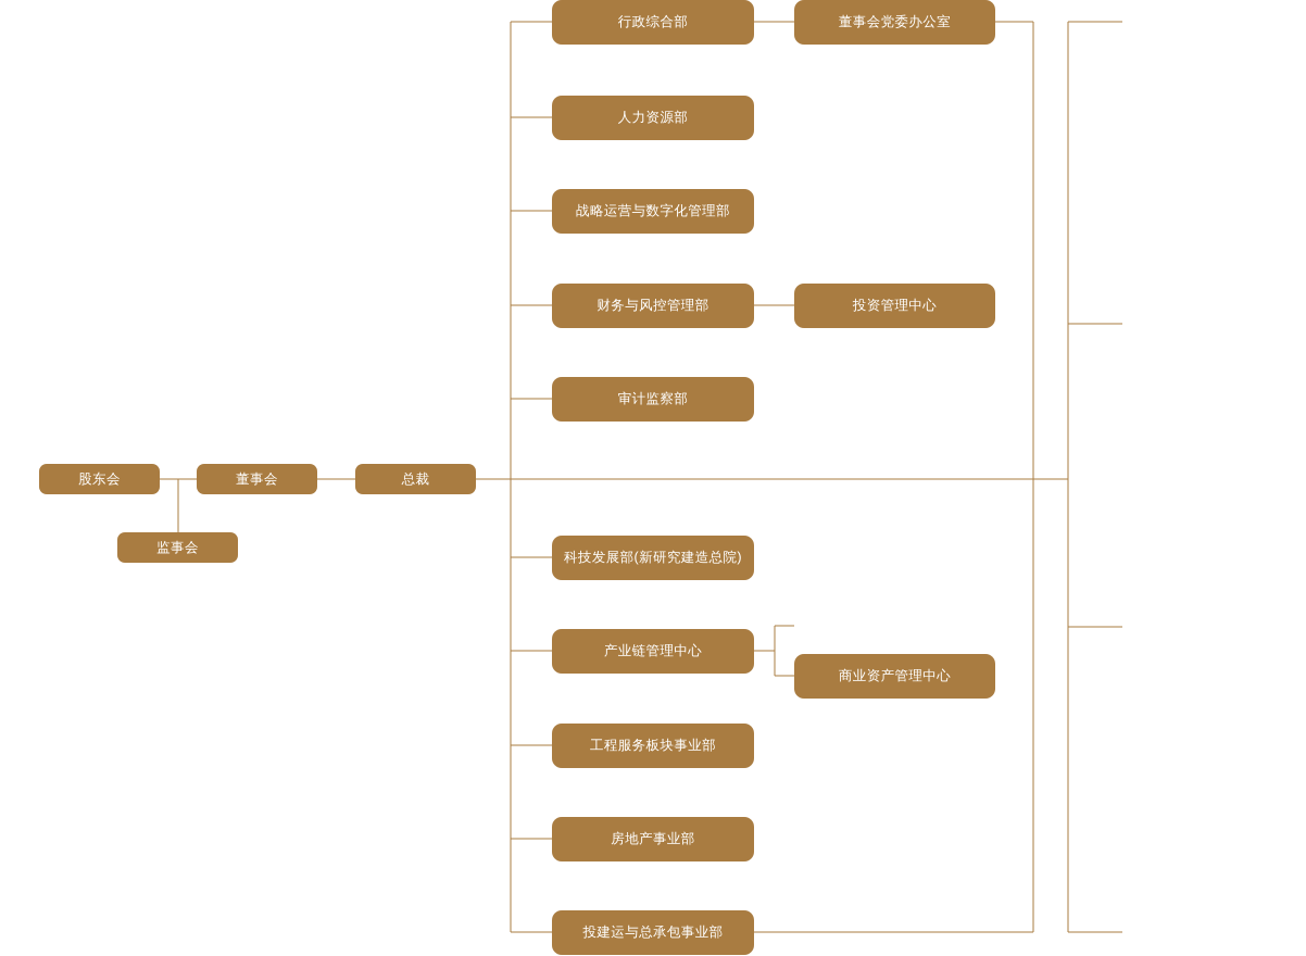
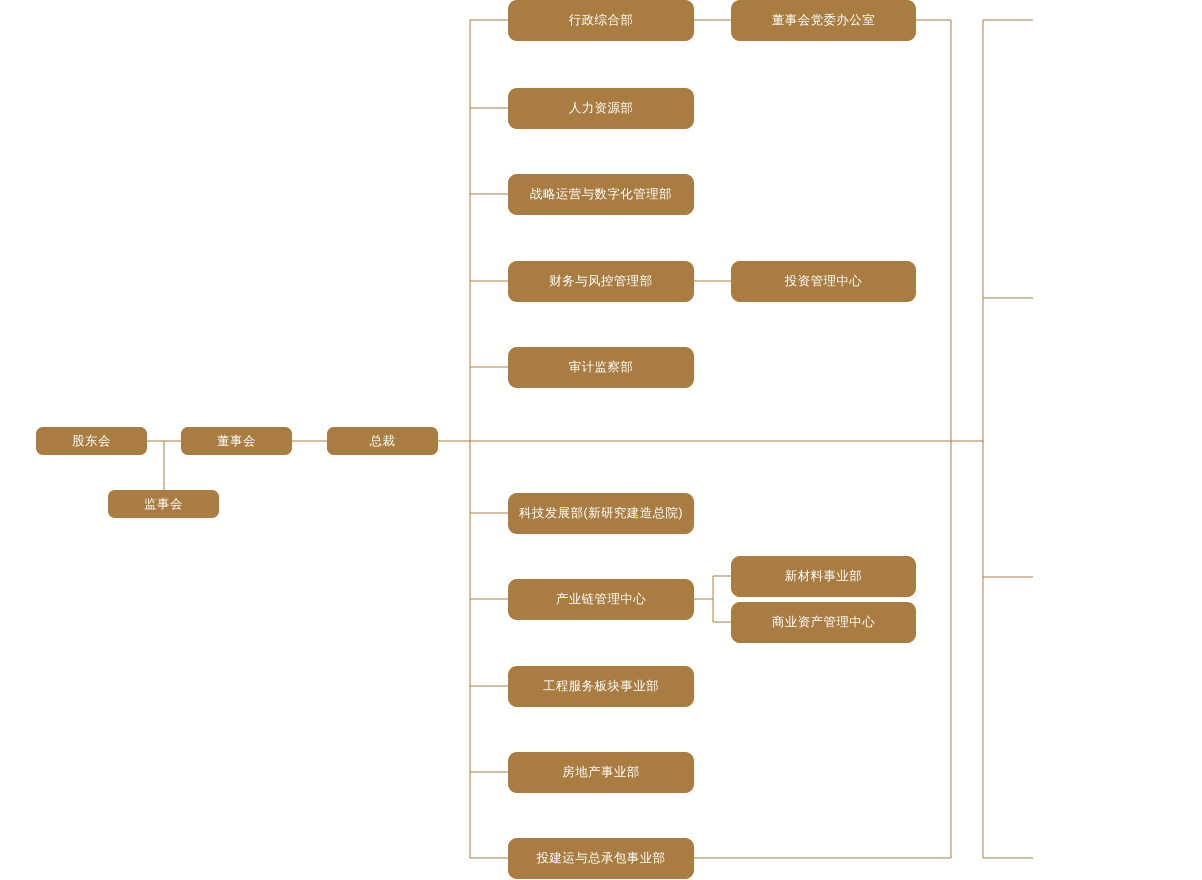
  股东会
  董事会
  总裁
  监事会
  行政综合部
  人力资源部
  战略运营与数字化管理部
  财务与风控管理部
  审计监察部
  科技发展部(新研究建造总院)
  产业链管理中心
  工程服务板块事业部
  房地产事业部
  投建运与总承包事业部
  董事会党委办公室
  投资管理中心
+ 新材料事业部
  商业资产管理中心
